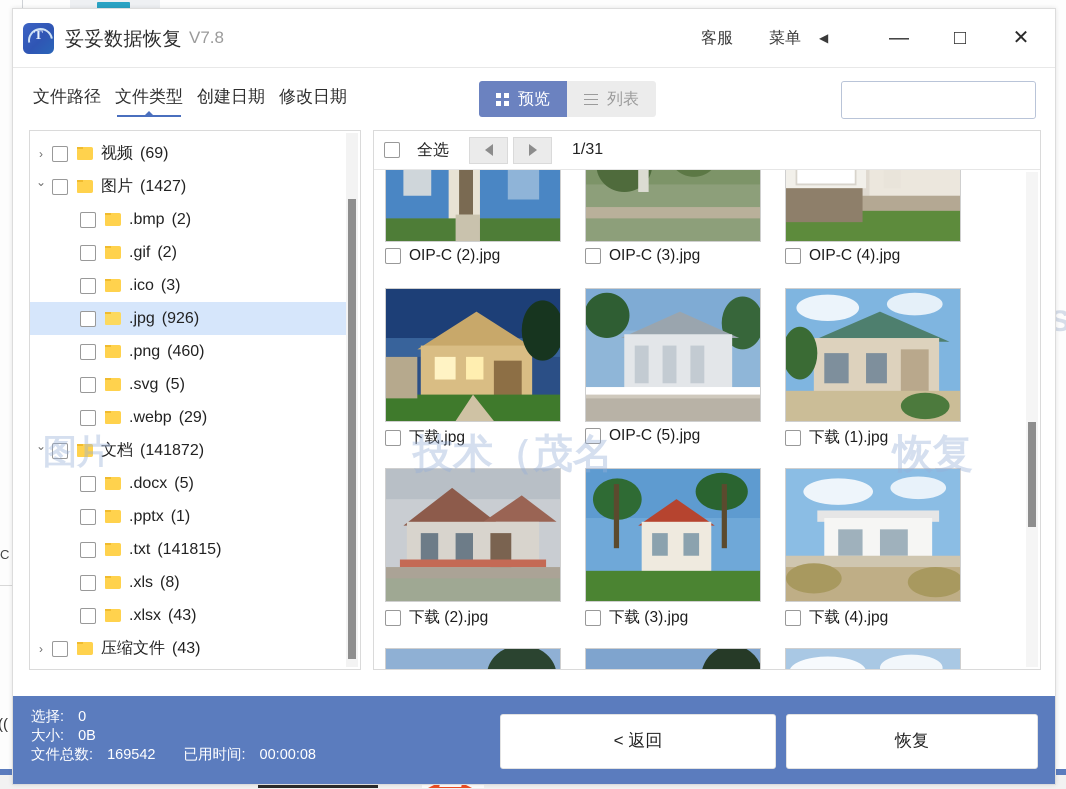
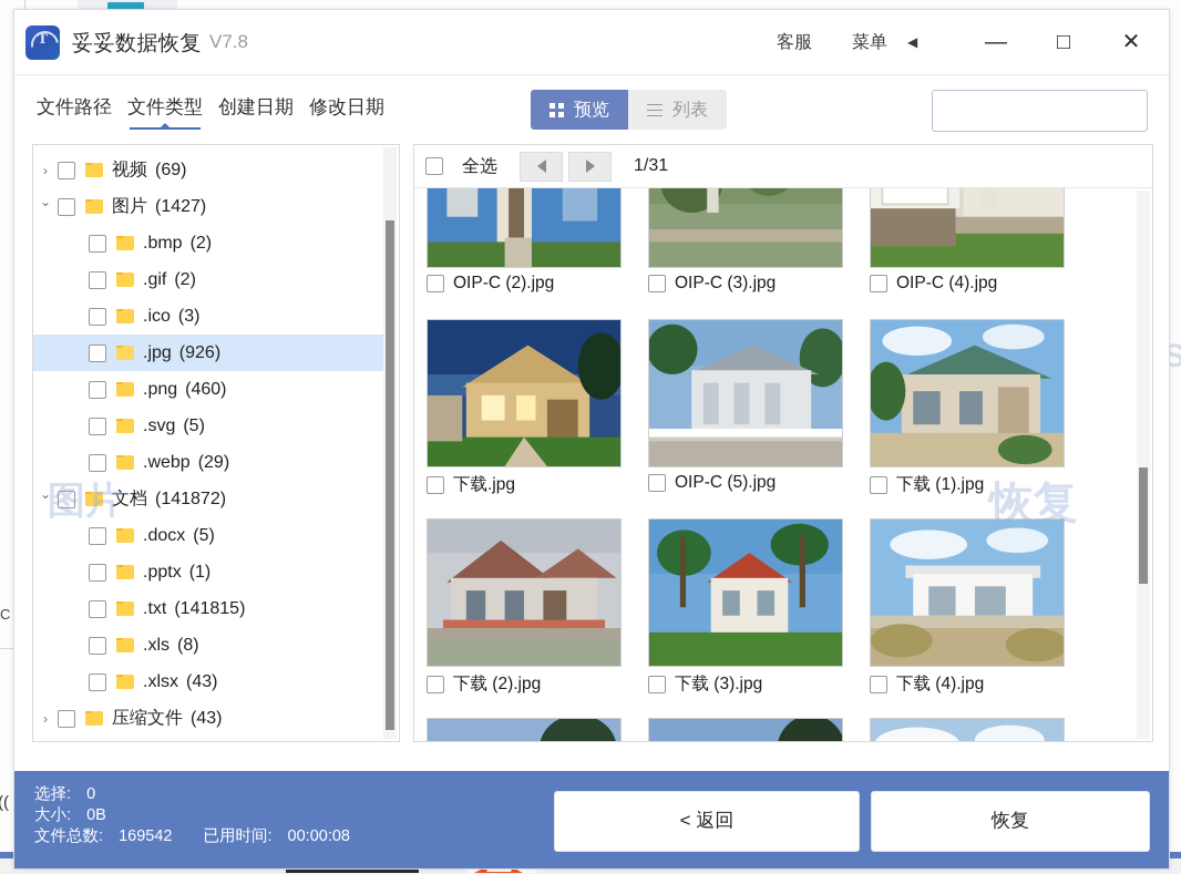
  C
  ((
  S
  T
  妥妥数据恢复
  V7.8
  客服
  菜单
  ◀
  —
  □
  ✕
  文件路径
  文件类型
  创建日期
  修改日期
  预览
  列表
  视频
  (69)
  图片
  (1427)
  .bmp
  (2)
  .gif
  (2)
  .ico
  (3)
  .jpg
  (926)
  .png
  (460)
  .svg
  (5)
  .webp
  (29)
  文档
  (141872)
  .docx
  (5)
  .pptx
  (1)
  .txt
  (141815)
  .xls
  (8)
  .xlsx
  (43)
  压缩文件
  (43)
  全选
  1/31
  OIP-C (2).jpg
  OIP-C (3).jpg
  OIP-C (4).jpg
  下载.jpg
  OIP-C (5).jpg
  下载 (1).jpg
  下载 (2).jpg
  下载 (3).jpg
  下载 (4).jpg
  图片
- 技术（茂名
  恢复
  选择: 0
  大小: 0B
  文件总数: 169542 已用时间: 00:00:08
  < 返回
  恢复
